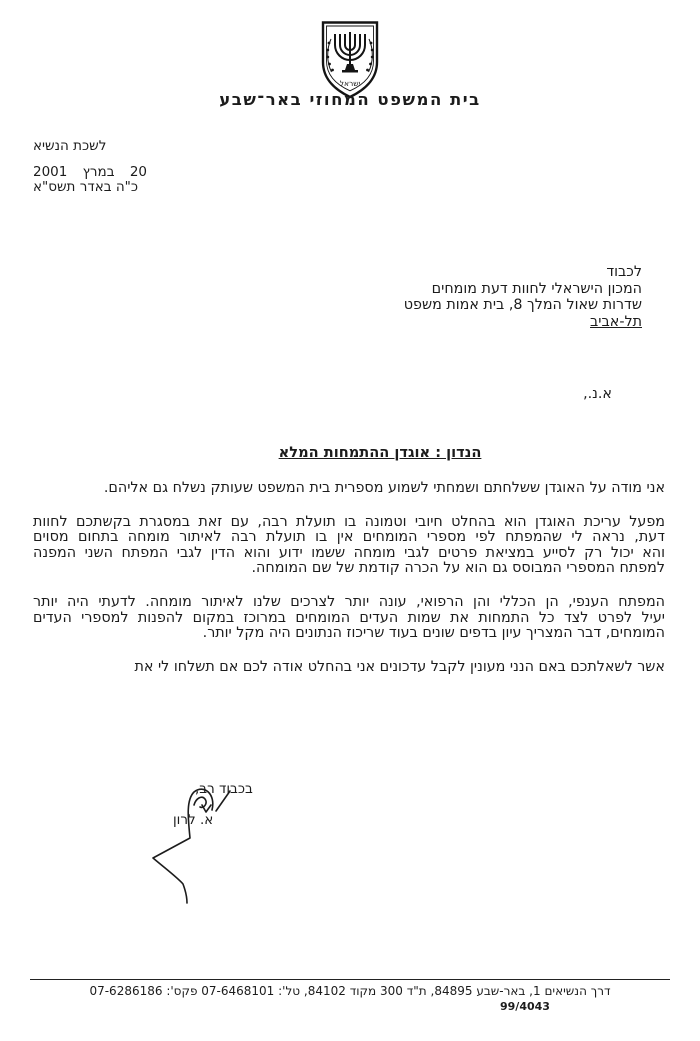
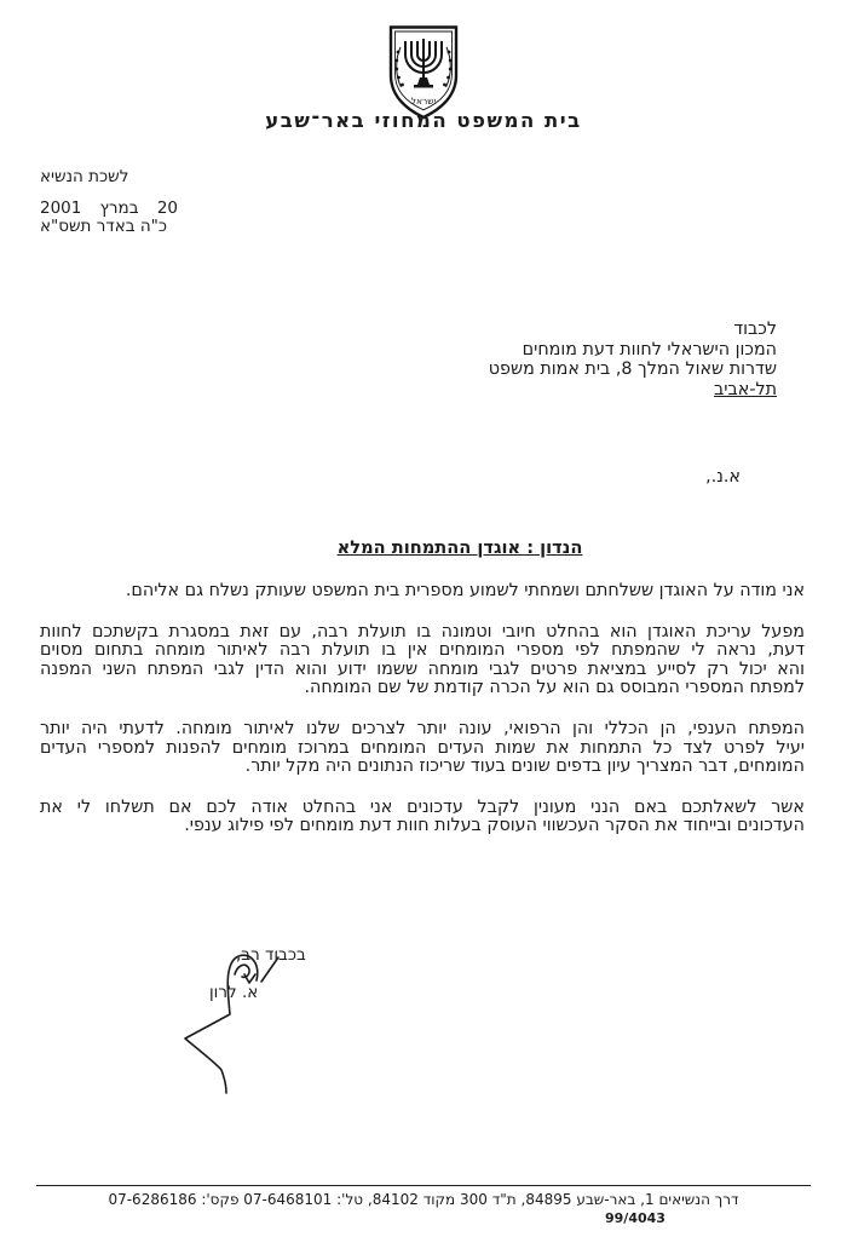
  ישראל
  בית המשפט המחוזי באר־שבע
  לשכת הנשיא
  20 במרץ 2001
  כ"ה באדר תשס"א
  לכבוד
  המכון הישראלי לחוות דעת מומחים
  שדרות שאול המלך 8, בית אמות משפט
  תל-אביב
  א.נ.,
  הנדון : אוגדן ההתמחות המלא
  אני מודה על האוגדן ששלחתם ושמחתי לשמוע מספרית בית המשפט שעותק נשלח גם אליהם.
  מפעל עריכת האוגדן הוא בהחלט חיובי וטמונה בו תועלת רבה, עם זאת במסגרת בקשתכם לחוות
  דעת, נראה לי שהמפתח לפי מספרי המומחים אין בו תועלת רבה לאיתור מומחה בתחום מסוים
  והא יכול רק לסייע במציאת פרטים לגבי מומחה ששמו ידוע והוא הדין לגבי המפתח השני המפנה
  למפתח המספרי המבוסס גם הוא על הכרה קודמת של שם המומחה.
  המפתח הענפי, הן הכללי והן הרפואי, עונה יותר לצרכים שלנו לאיתור מומחה. לדעתי היה יותר
- יעיל לפרט לצד כל התמחות את שמות העדים המומחים במרוכז במקום להפנות למספרי העדים
+ יעיל לפרט לצד כל התמחות את שמות העדים המומחים במרוכז מומחים להפנות למספרי העדים
  המומחים, דבר המצריך עיון בדפים שונים בעוד שריכוז הנתונים היה מקל יותר.
  אשר לשאלתכם באם הנני מעונין לקבל עדכונים אני בהחלט אודה לכם אם תשלחו לי את
+ העדכונים ובייחוד את הסקר העכשווי העוסק בעלות חוות דעת מומחים לפי פילוג ענפי.
  בכבוד ר,
  א. לרון
  דרך הנשיאים 1, באר-שבע 84895, ת"ד 300 מקוד 84102, טל': 07-6468101 פקס': 07-6286186
  99/4043
